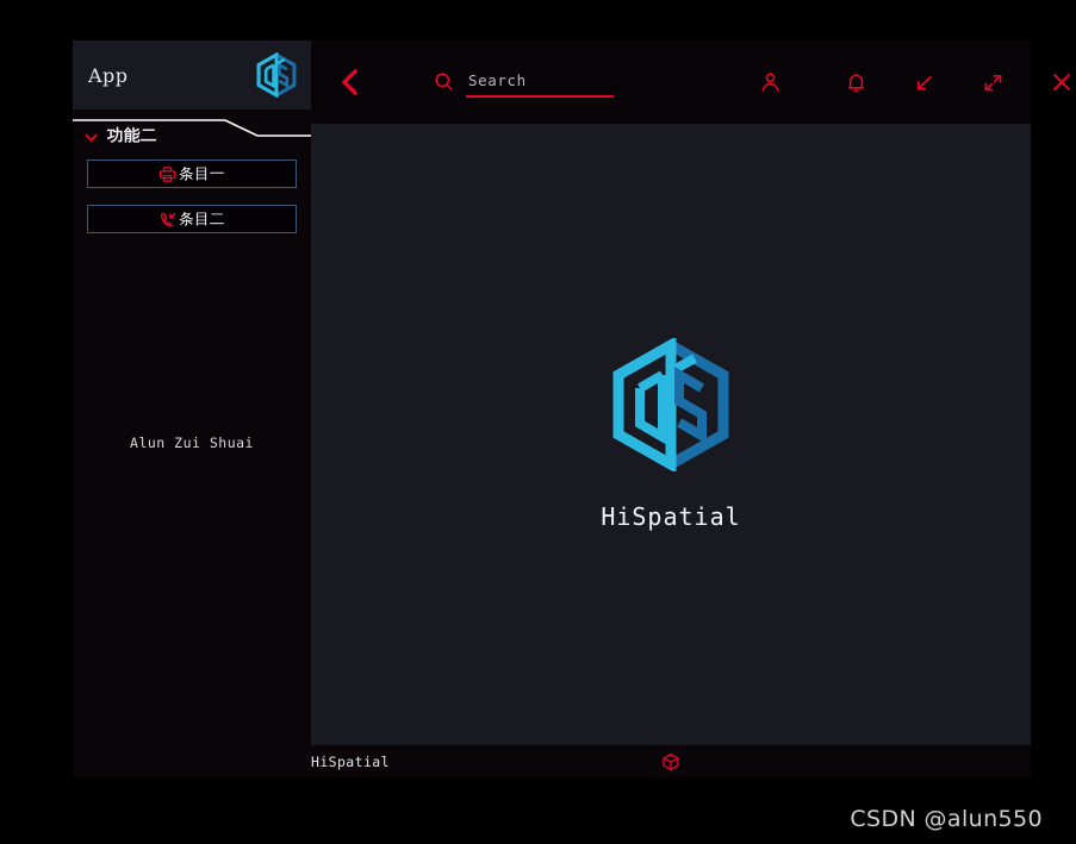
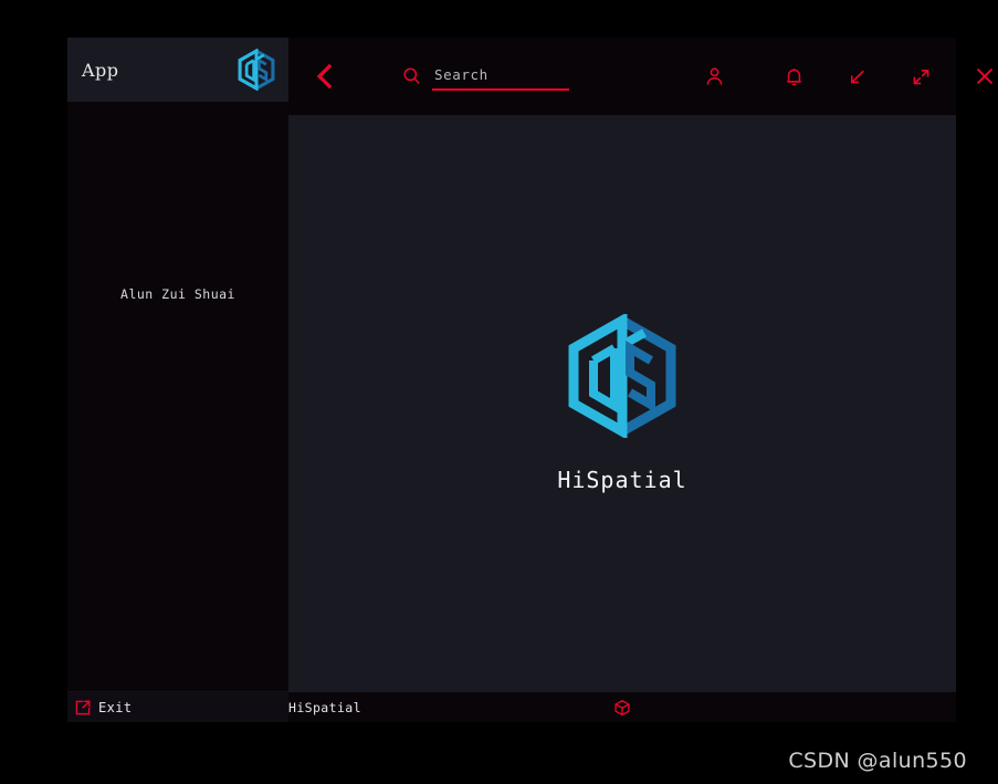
  App
- 功能二
- 条目一
- 条目二
  Alun Zui Shuai
+ Exit
  Search
  HiSpatial
  HiSpatial
  CSDN @alun550
